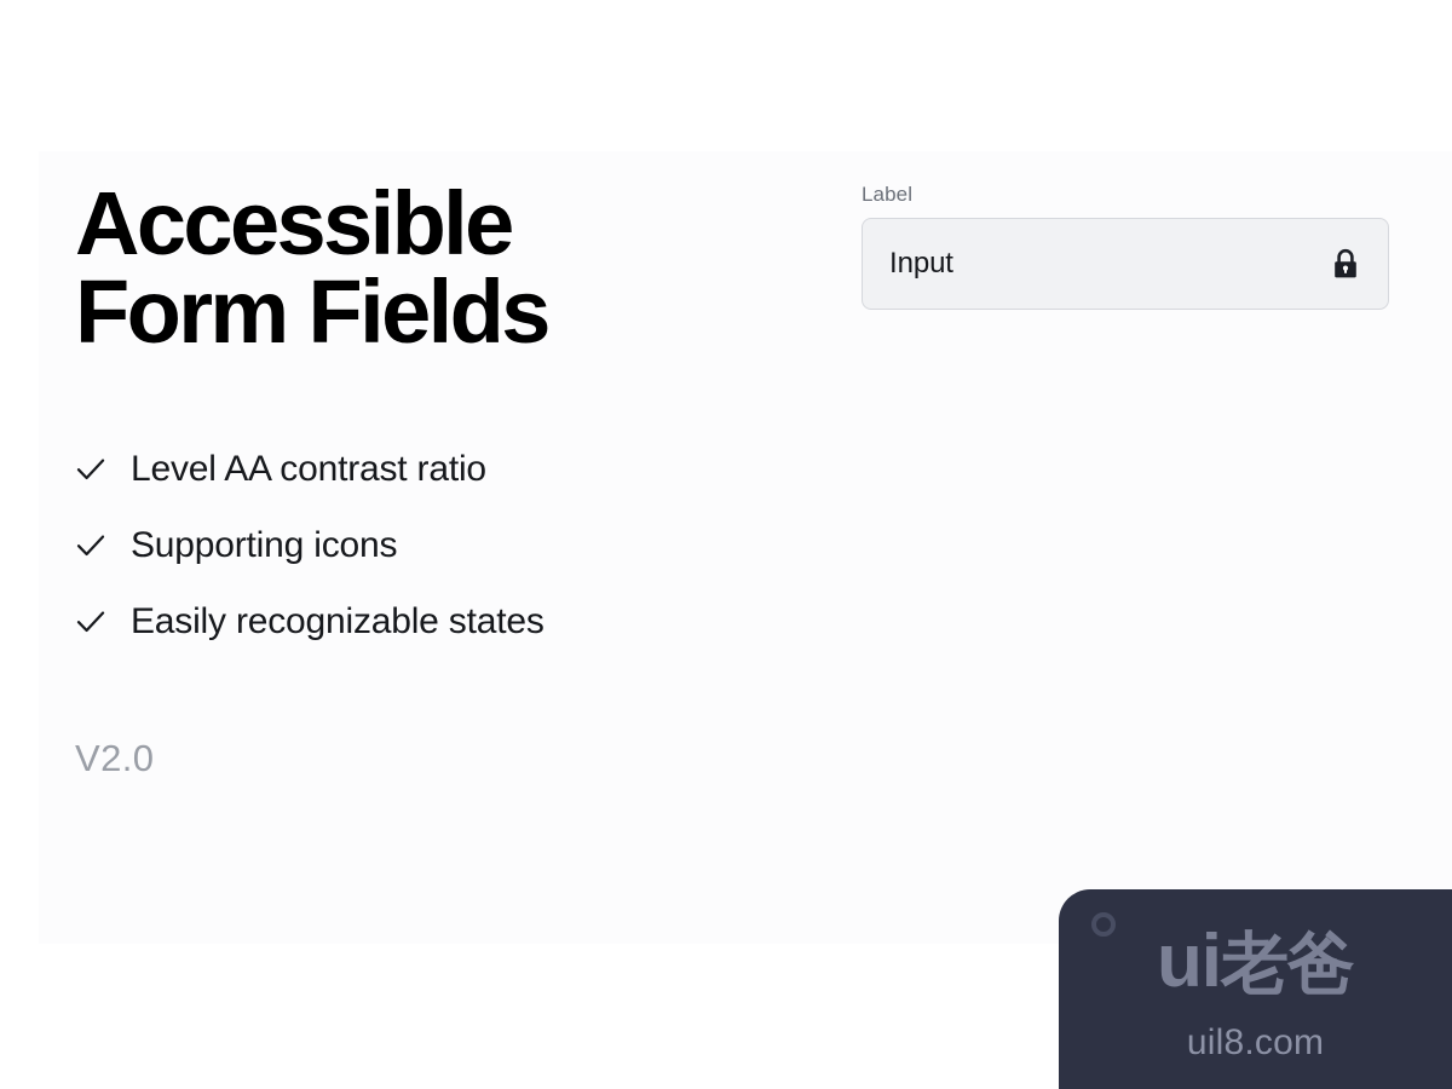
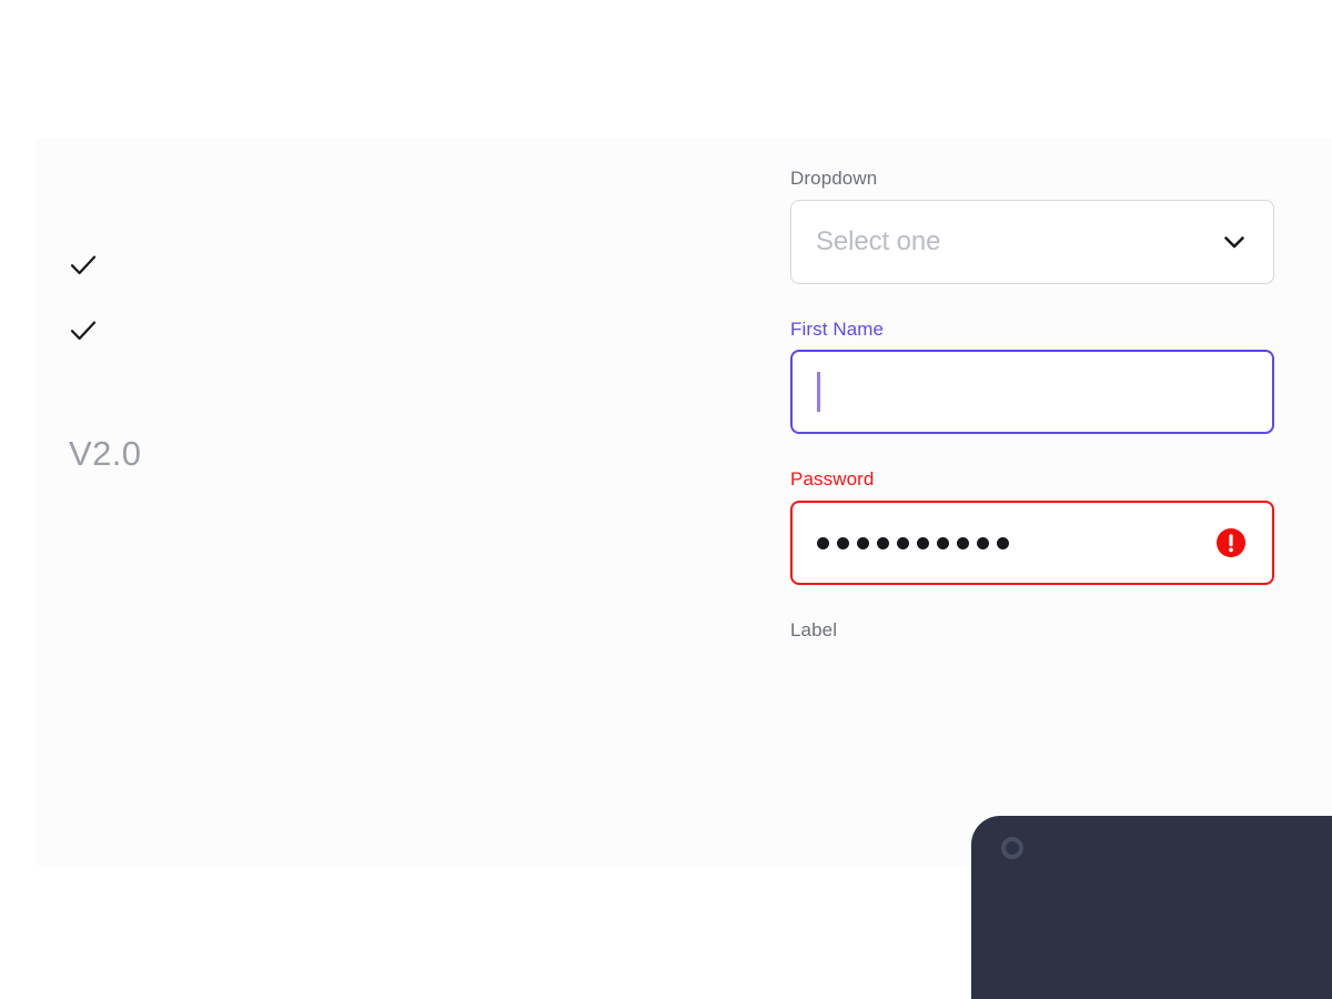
- Accessible
- Form Fields
- Level AA contrast ratio
- Supporting icons
- Easily recognizable states
  V2.0
+ Dropdown
+ Select one
+ First Name
+ Password
  Label
- Input
- ui老爸
- uil8.com
